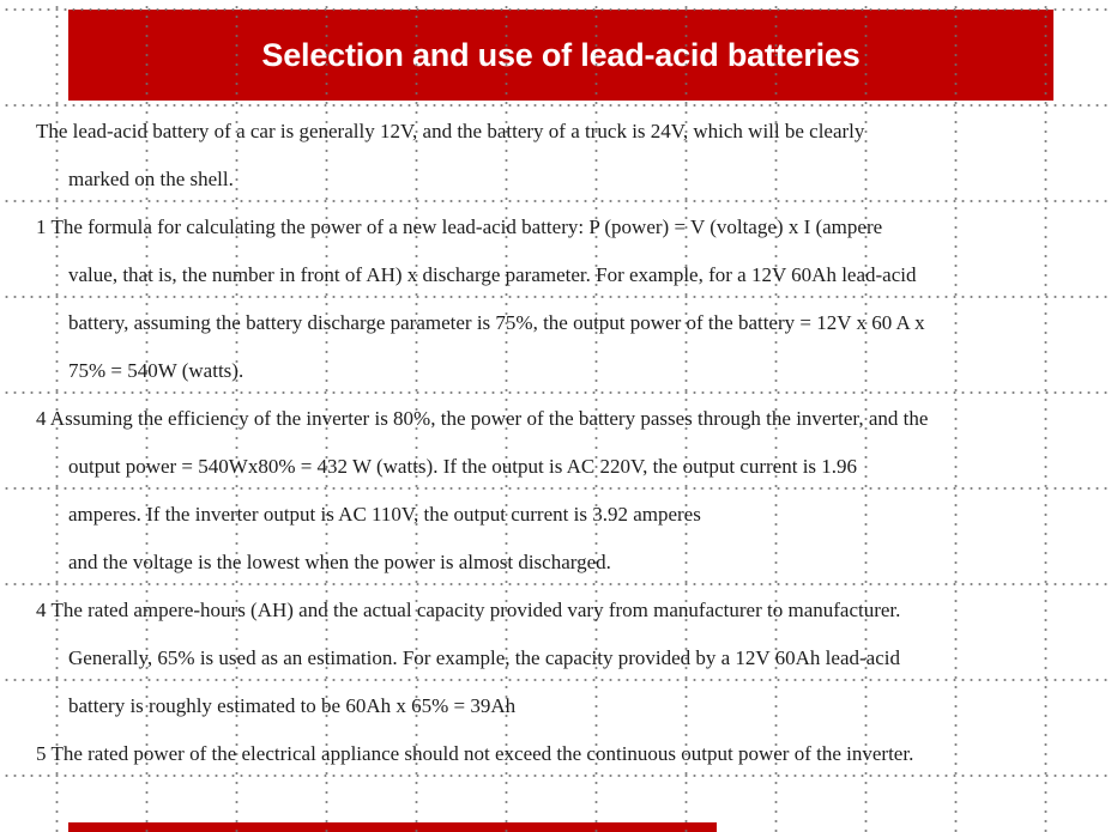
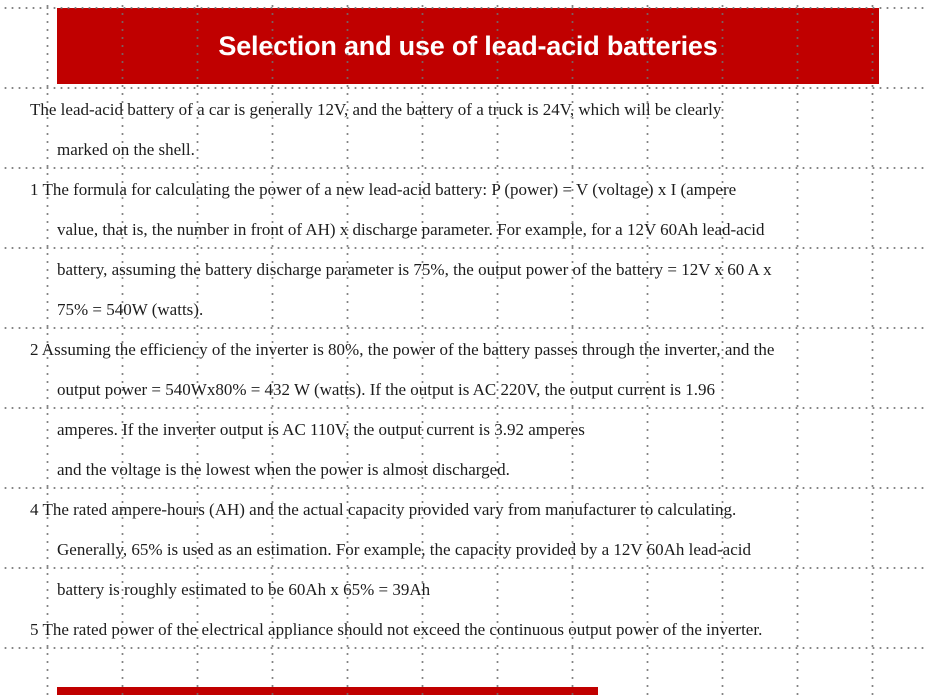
  The lead-acid battery of a car is generally 12V, and the battery of a truck is 24V, which will be clearly
  marked on the shell.
  1 The formula for calculating the power of a new lead-acid battery: P (power) = V (voltage) x I (ampere
  value, that is, the number in front of AH) x discharge parameter. For example, for a 12V 60Ah lead-acid
  battery, assuming the battery discharge parameter is 75%, the output power of the battery = 12V x 60 A x
  75% = 540W (watts).
- 4 Assuming the efficiency of the inverter is 80%, the power of the battery passes through the inverter, and the
+ 2 Assuming the efficiency of the inverter is 80%, the power of the battery passes through the inverter, and the
  output power = 540Wx80% = 432 W (watts). If the output is AC 220V, the output current is 1.96
  amperes. If the inverter output is AC 110V, the output current is 3.92 amperes
  and the voltage is the lowest when the power is almost discharged.
- 4 The rated ampere-hours (AH) and the actual capacity provided vary from manufacturer to manufacturer.
+ 4 The rated ampere-hours (AH) and the actual capacity provided vary from manufacturer to calculating.
  Generally, 65% is used as an estimation. For example, the capacity provided by a 12V 60Ah lead-acid
  battery is roughly estimated to be 60Ah x 65% = 39Ah
  5 The rated power of the electrical appliance should not exceed the continuous output power of the inverter.
